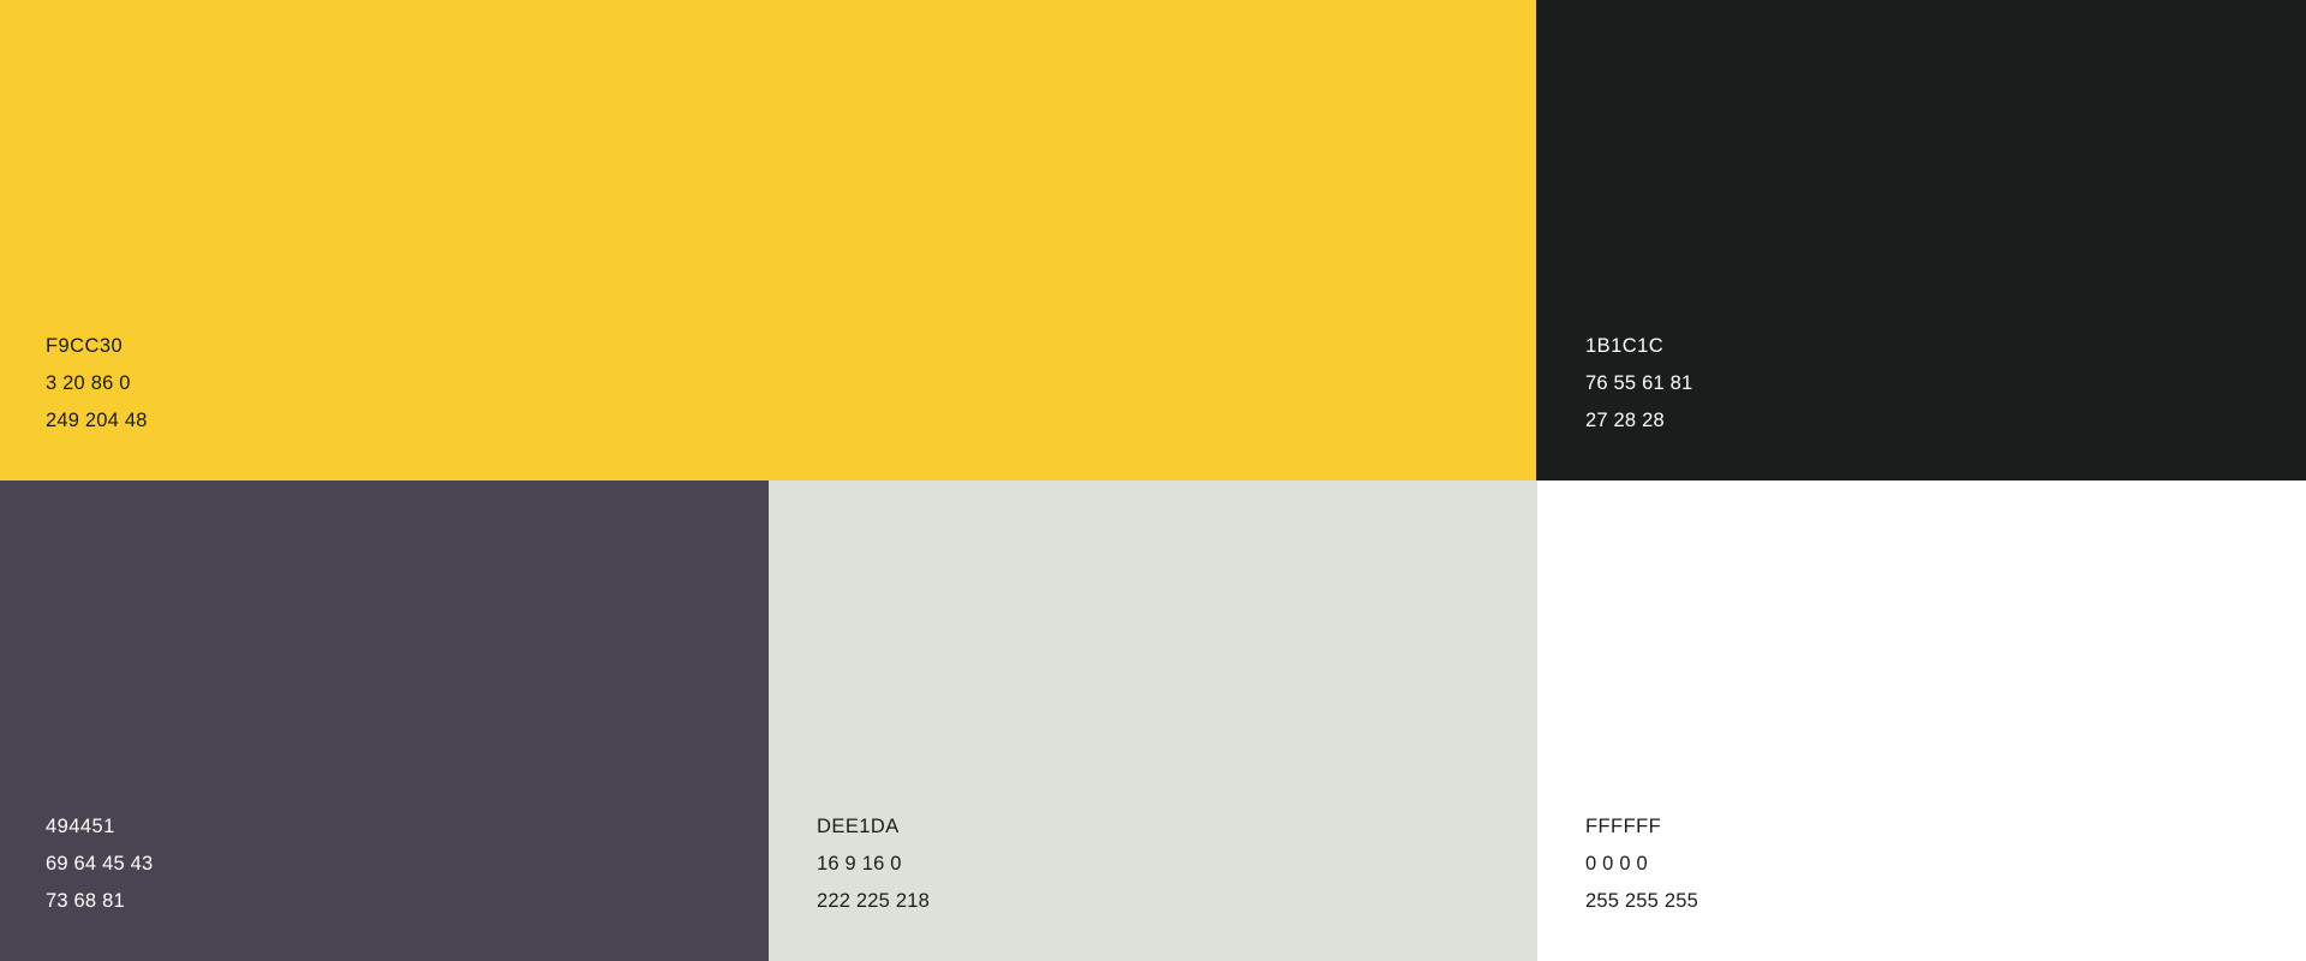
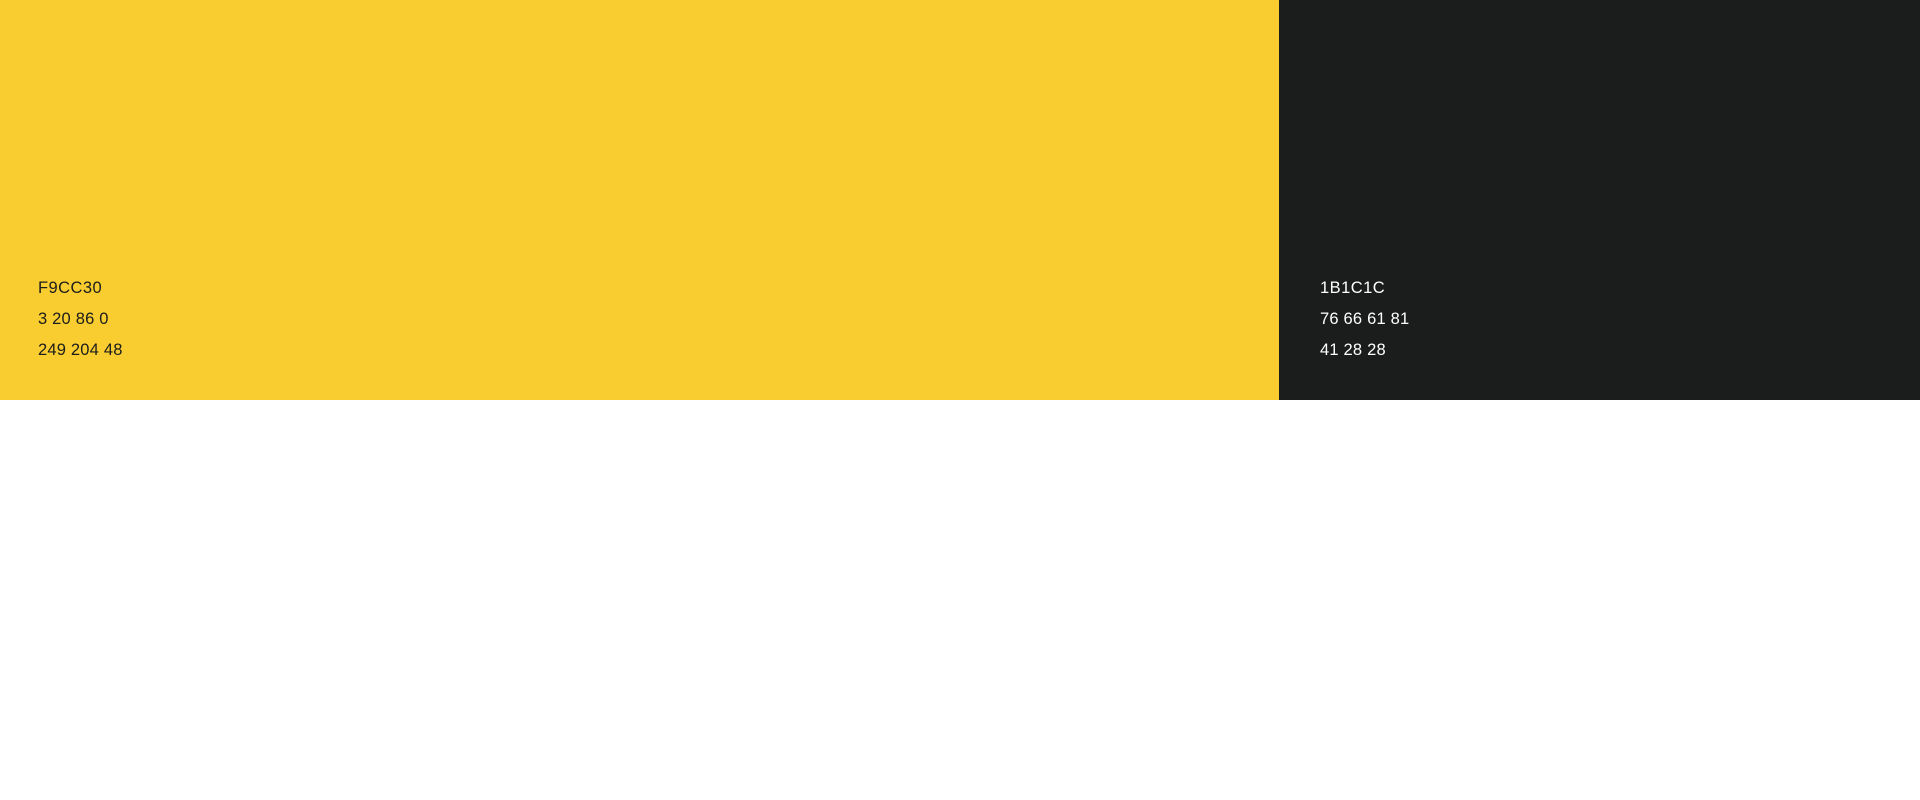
  F9CC30
  3 20 86 0
  249 204 48
  1B1C1C
- 76 55 61 81
+ 76 66 61 81
- 27 28 28
+ 41 28 28
- 494451
- 69 64 45 43
- 73 68 81
- DEE1DA
- 16 9 16 0
- 222 225 218
- FFFFFF
- 0 0 0 0
- 255 255 255
